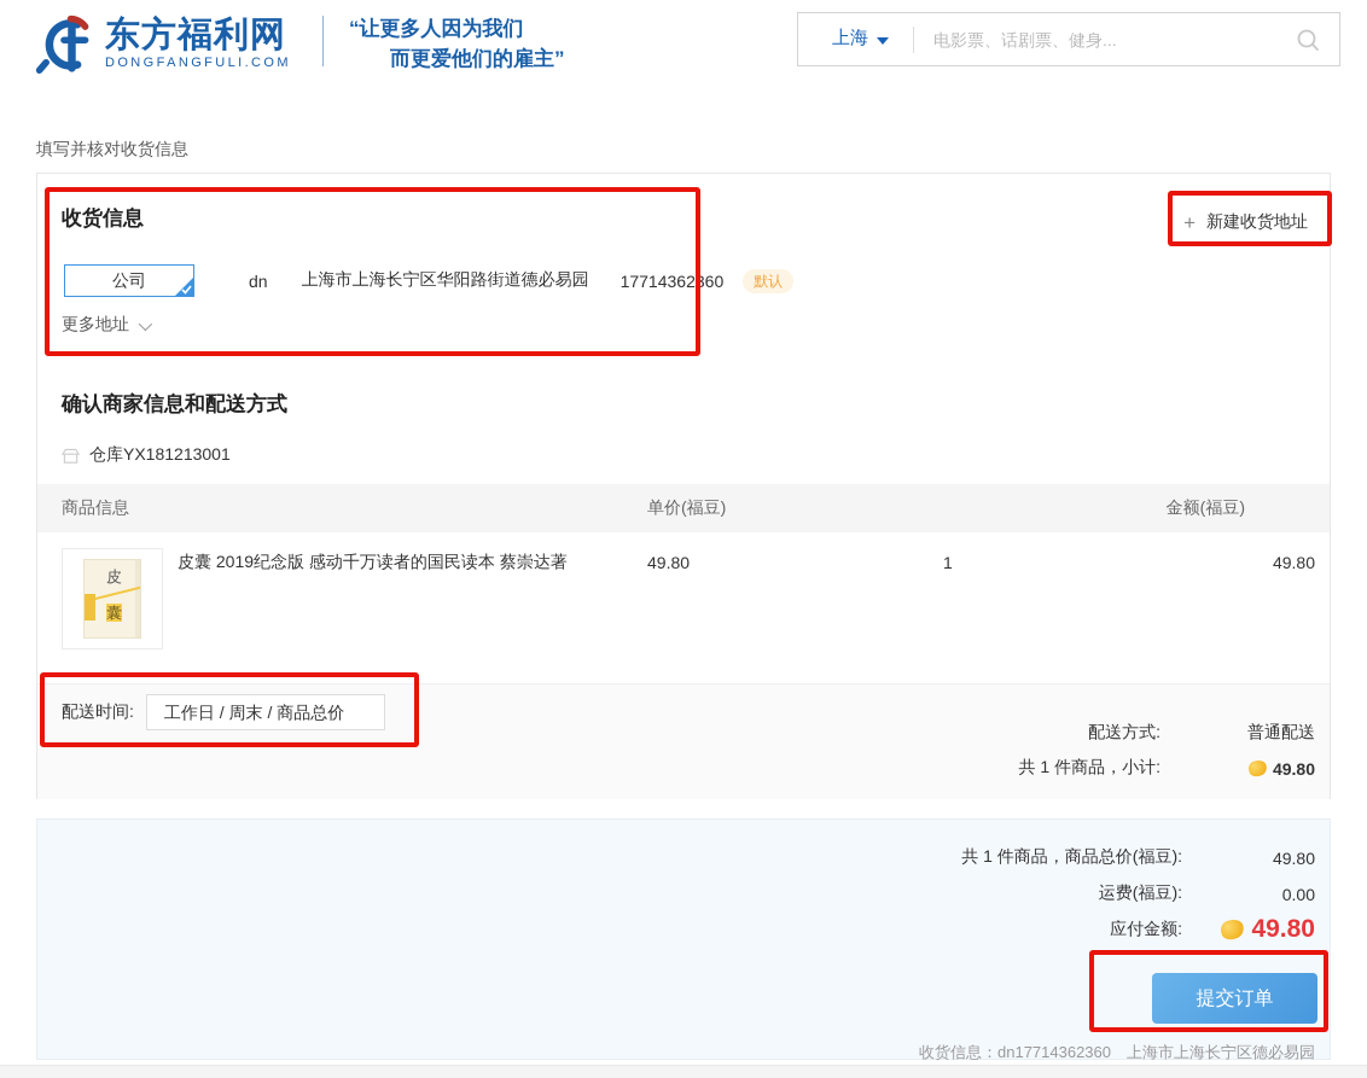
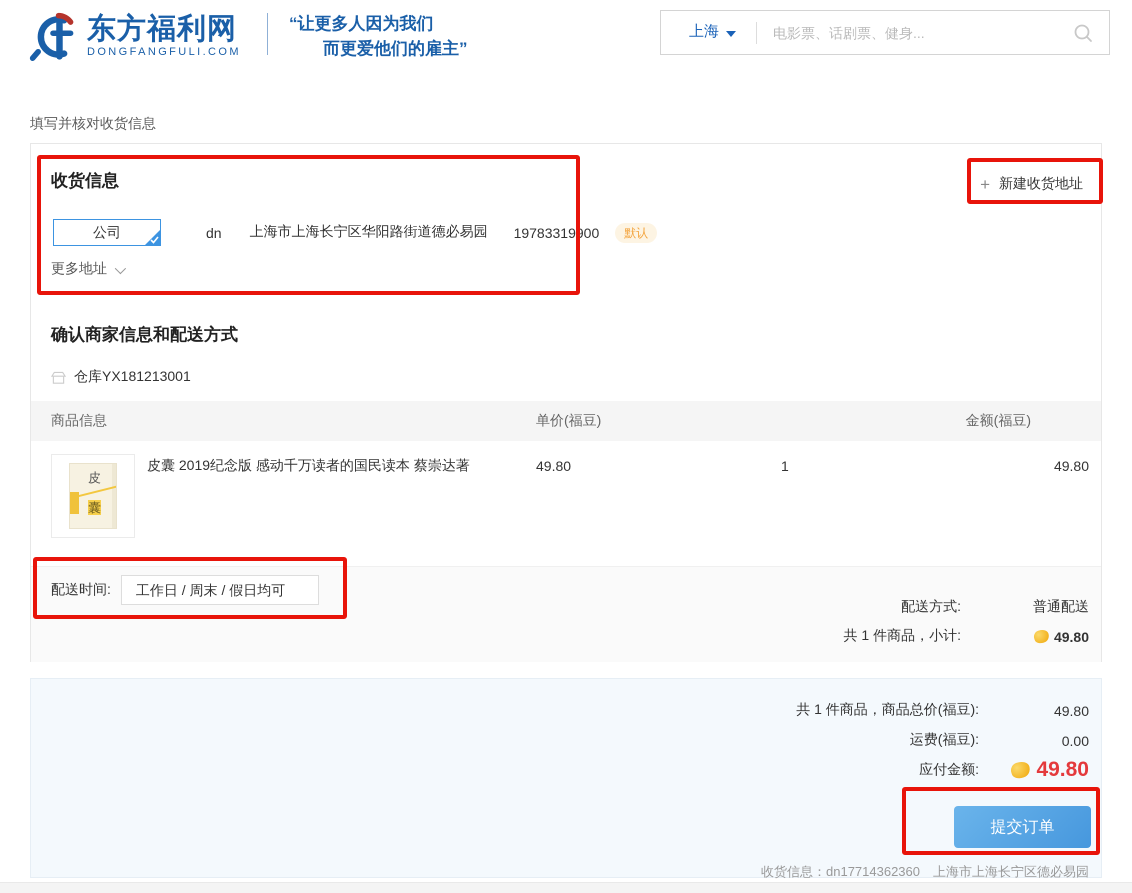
  东方福利网
  DONGFANGFULI.COM
  “让更多人因为我们
  而更爱他们的雇主”
  上海
  电影票、话剧票、健身...
  填写并核对收货信息
  收货信息
  +
  新建收货地址
  公司
  dn
  上海市上海长宁区华阳路街道德必易园
- 17714362360
+ 19783319900
  默认
  更多地址
  确认商家信息和配送方式
  仓库YX181213001
  商品信息
  单价(福豆)
  金额(福豆)
  皮
  囊
  皮囊 2019纪念版 感动千万读者的国民读本 蔡崇达著
  49.80
  1
  49.80
  配送时间:
- 工作日 / 周末 / 商品总价
+ 工作日 / 周末 / 假日均可
  配送方式:
  普通配送
  共 1 件商品，小计:
  49.80
  共 1 件商品，商品总价(福豆):
  49.80
  运费(福豆):
  0.00
  应付金额:
  49.80
  提交订单
  收货信息：dn17714362360 上海市上海长宁区德必易园
